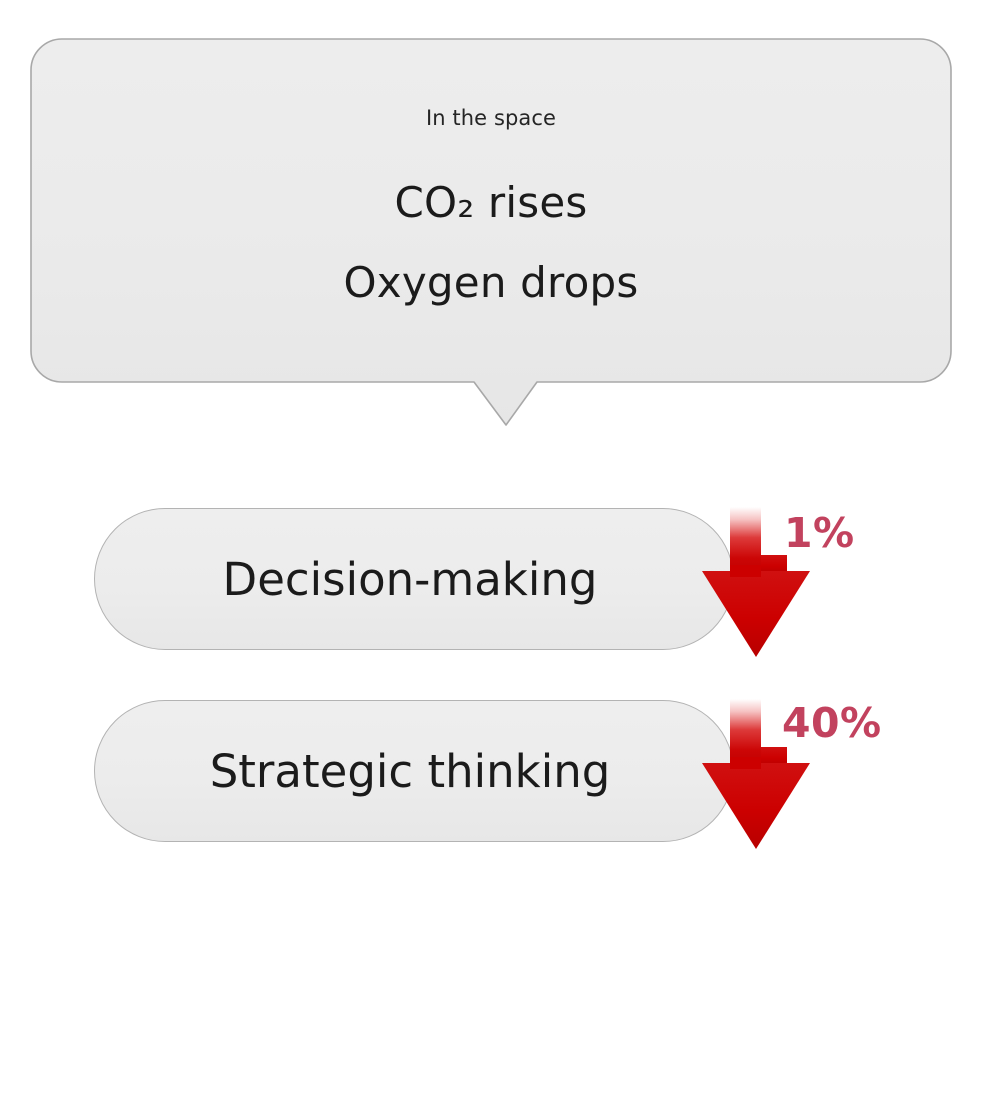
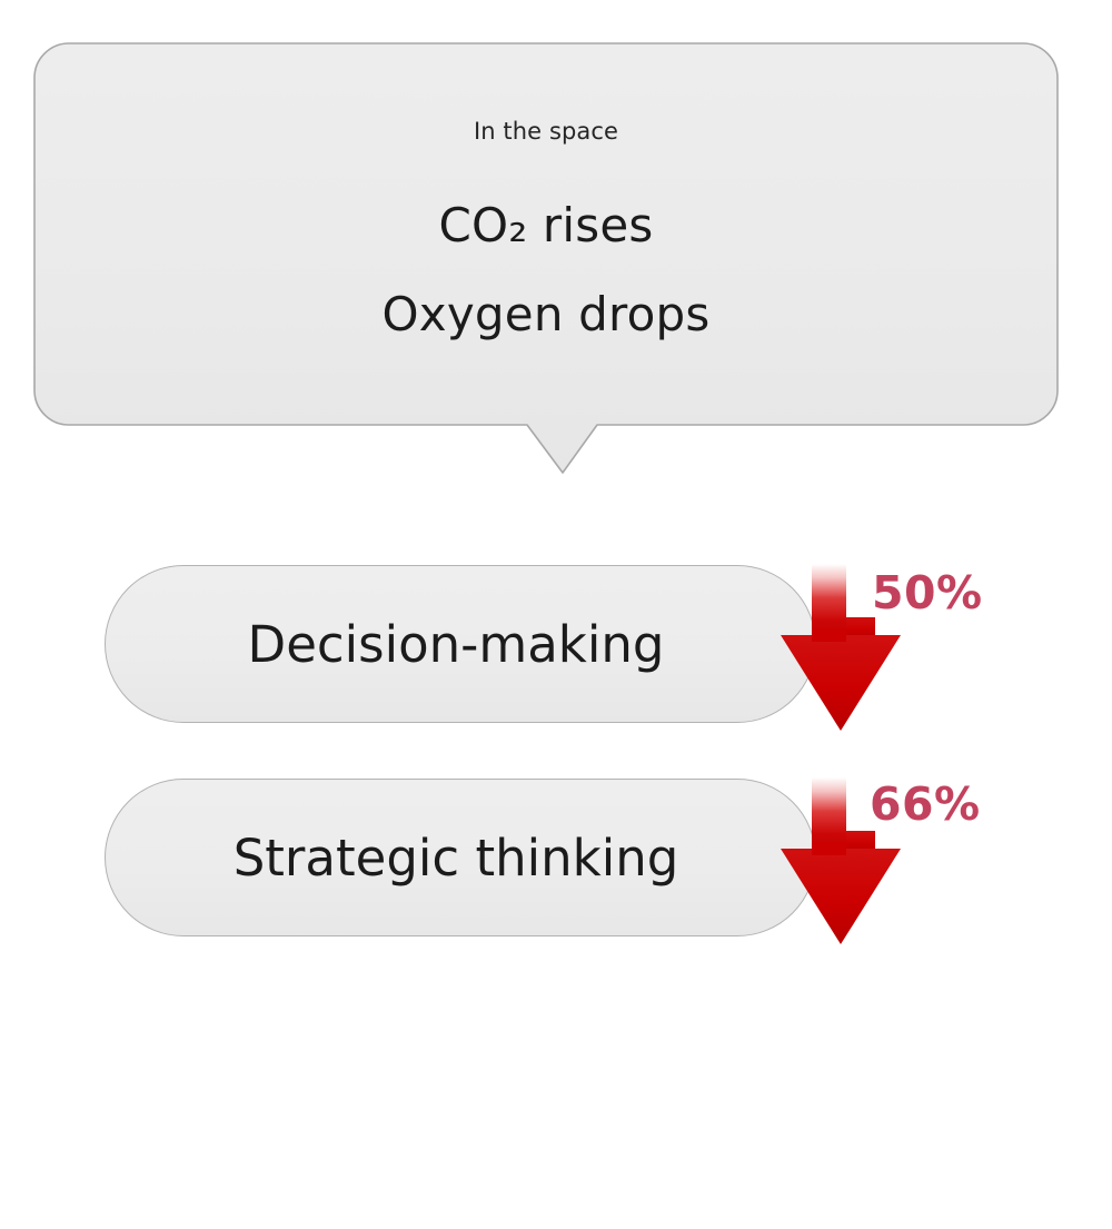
  In the space
  CO₂ rises
  Oxygen drops
  Decision-making
- 1%
+ 50%
  Strategic thinking
- 40%
+ 66%
